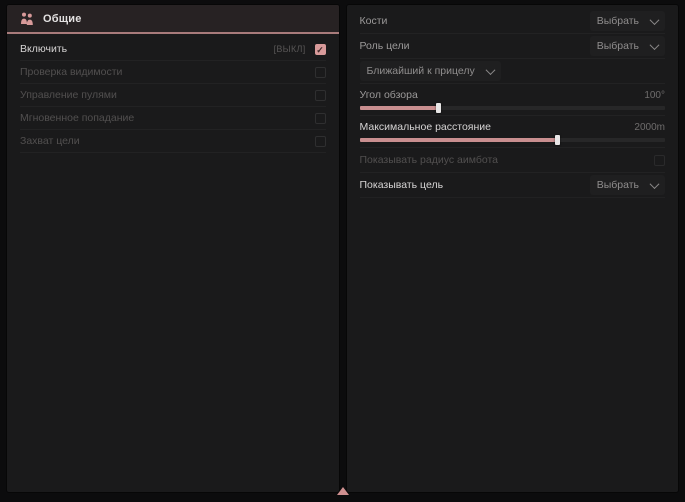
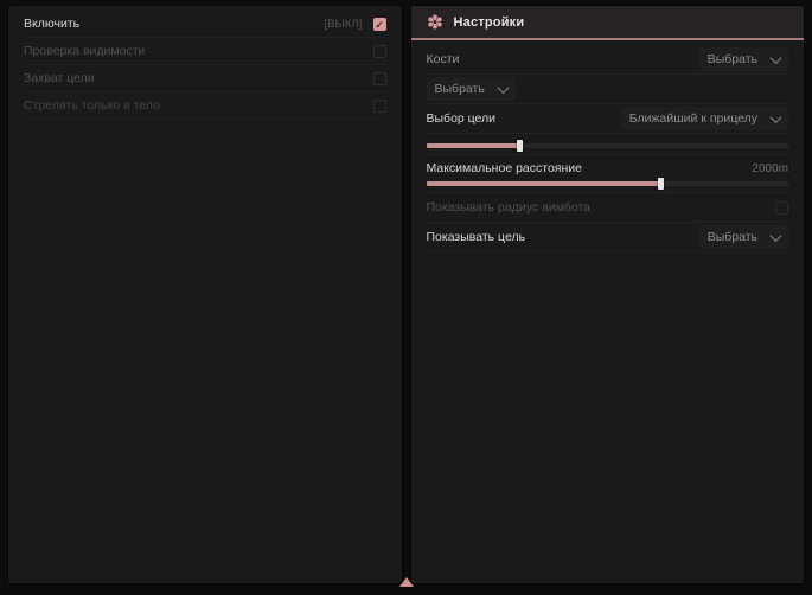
- Общие
  Включить
  [ВЫКЛ]
  ✓
  Проверка видимости
- Управление пулями
- Мгновенное попадание
  Захват цели
+ Стрелять только в тело
+ Настройки
  Кости
  Выбрать
- Роль цели
  Выбрать
+ Выбор цели
  Ближайший к прицелу
- Угол обзора
- 100°
  Максимальное расстояние
  2000m
  Показывать радиус аимбота
  Показывать цель
  Выбрать
